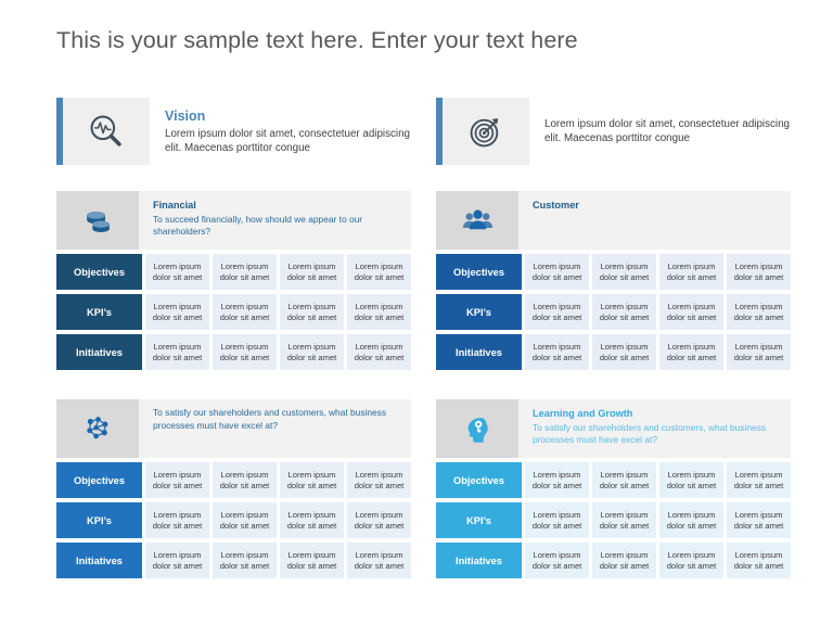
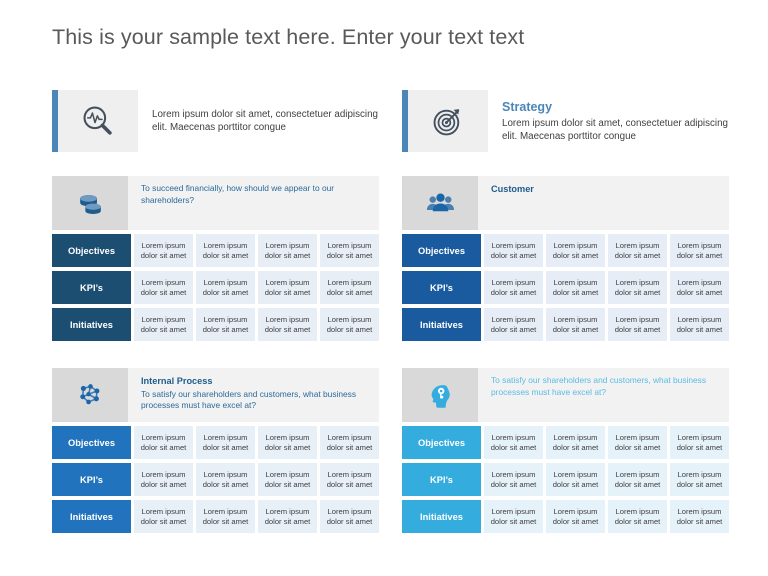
- This is your sample text here. Enter your text here
+ This is your sample text here. Enter your text text
- Vision
  Lorem ipsum dolor sit amet, consectetuer adipiscing elit. Maecenas porttitor congue
+ Strategy
  Lorem ipsum dolor sit amet, consectetuer adipiscing elit. Maecenas porttitor congue
- Financial
  To succeed financially, how should we appear to our shareholders?
  Objectives
  Lorem ipsum dolor sit amet
  Lorem ipsum dolor sit amet
  Lorem ipsum dolor sit amet
  Lorem ipsum dolor sit amet
  KPI’s
  Lorem ipsum dolor sit amet
  Lorem ipsum dolor sit amet
  Lorem ipsum dolor sit amet
  Lorem ipsum dolor sit amet
  Initiatives
  Lorem ipsum dolor sit amet
  Lorem ipsum dolor sit amet
  Lorem ipsum dolor sit amet
  Lorem ipsum dolor sit amet
  Customer
  Objectives
  Lorem ipsum dolor sit amet
  Lorem ipsum dolor sit amet
  Lorem ipsum dolor sit amet
  Lorem ipsum dolor sit amet
  KPI’s
  Lorem ipsum dolor sit amet
  Lorem ipsum dolor sit amet
  Lorem ipsum dolor sit amet
  Lorem ipsum dolor sit amet
  Initiatives
  Lorem ipsum dolor sit amet
  Lorem ipsum dolor sit amet
  Lorem ipsum dolor sit amet
  Lorem ipsum dolor sit amet
+ Internal Process
  To satisfy our shareholders and customers, what business processes must have excel at?
  Objectives
  Lorem ipsum dolor sit amet
  Lorem ipsum dolor sit amet
  Lorem ipsum dolor sit amet
  Lorem ipsum dolor sit amet
  KPI’s
  Lorem ipsum dolor sit amet
  Lorem ipsum dolor sit amet
  Lorem ipsum dolor sit amet
  Lorem ipsum dolor sit amet
  Initiatives
  Lorem ipsum dolor sit amet
  Lorem ipsum dolor sit amet
  Lorem ipsum dolor sit amet
  Lorem ipsum dolor sit amet
- Learning and Growth
  To satisfy our shareholders and customers, what business processes must have excel at?
  Objectives
  Lorem ipsum dolor sit amet
  Lorem ipsum dolor sit amet
  Lorem ipsum dolor sit amet
  Lorem ipsum dolor sit amet
  KPI’s
  Lorem ipsum dolor sit amet
  Lorem ipsum dolor sit amet
  Lorem ipsum dolor sit amet
  Lorem ipsum dolor sit amet
  Initiatives
  Lorem ipsum dolor sit amet
  Lorem ipsum dolor sit amet
  Lorem ipsum dolor sit amet
  Lorem ipsum dolor sit amet
